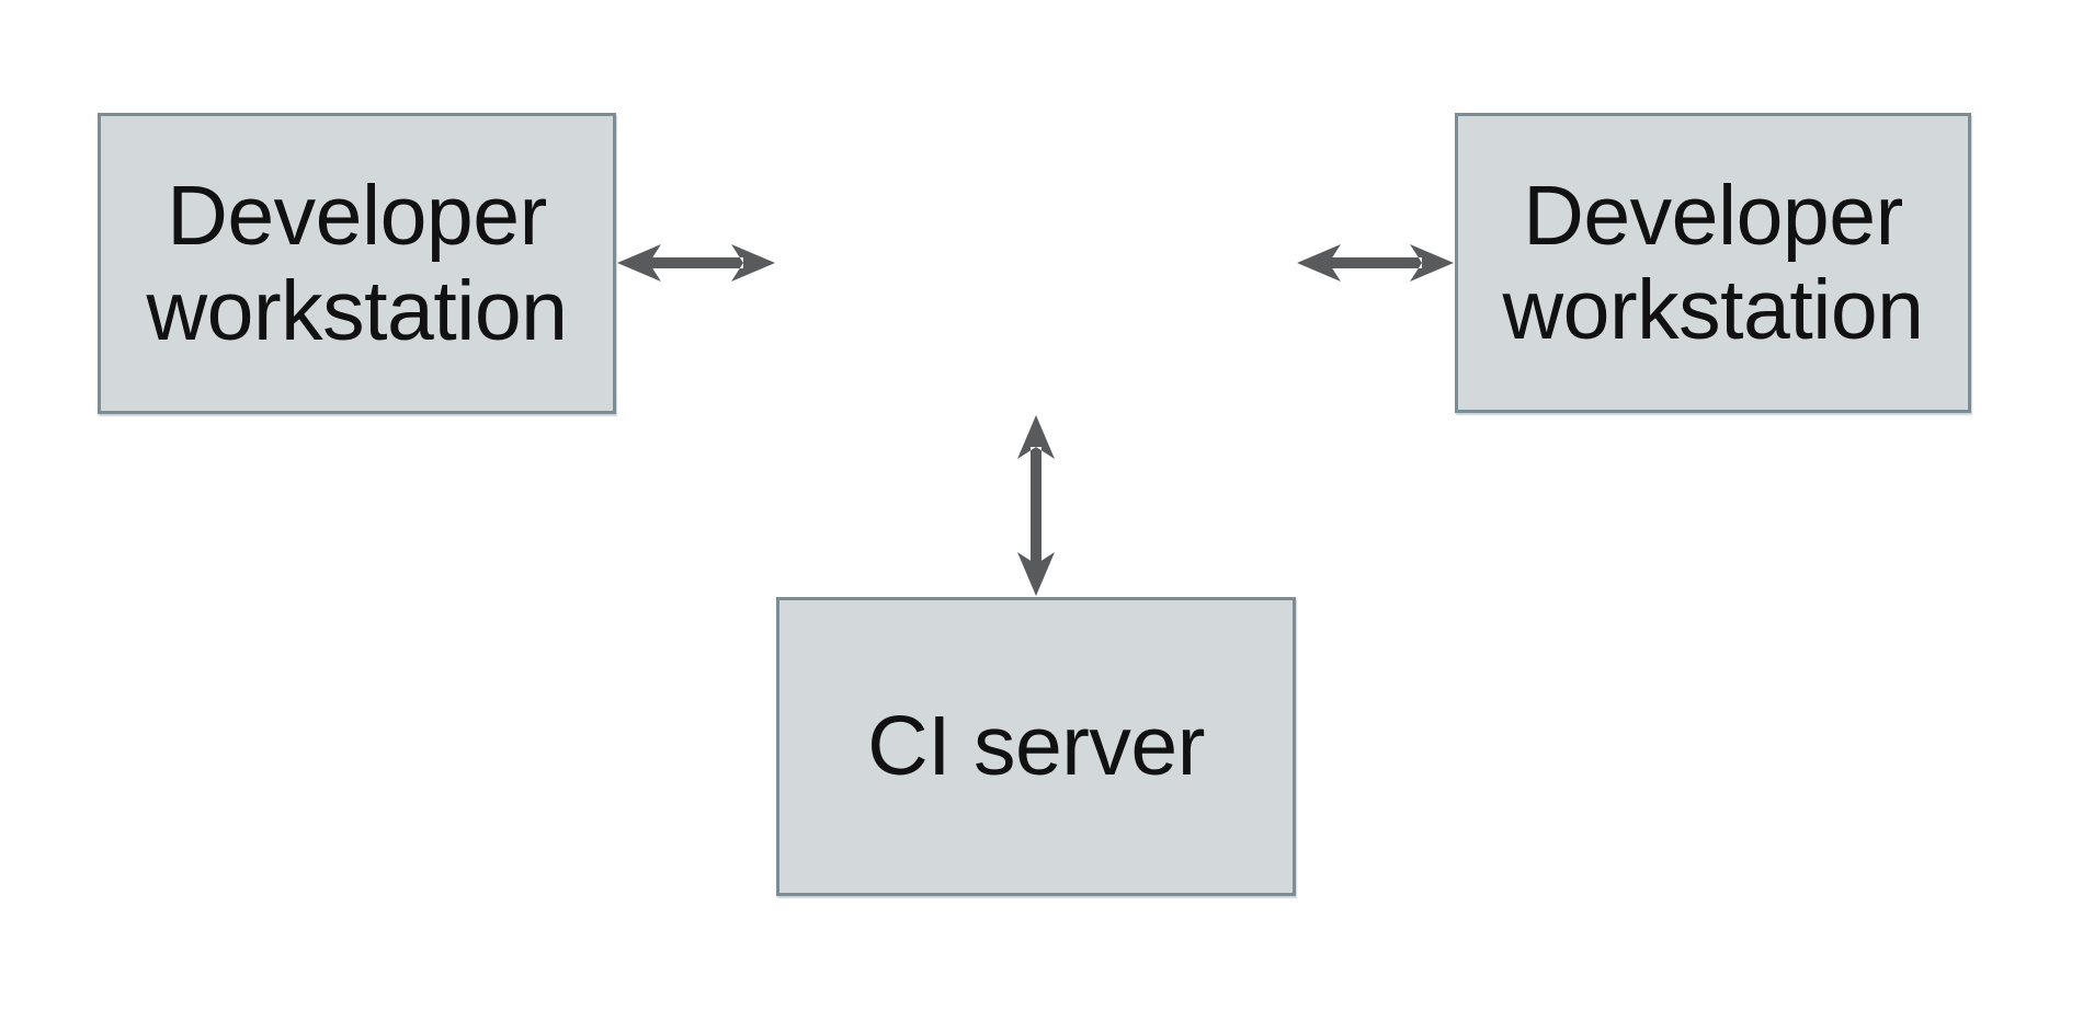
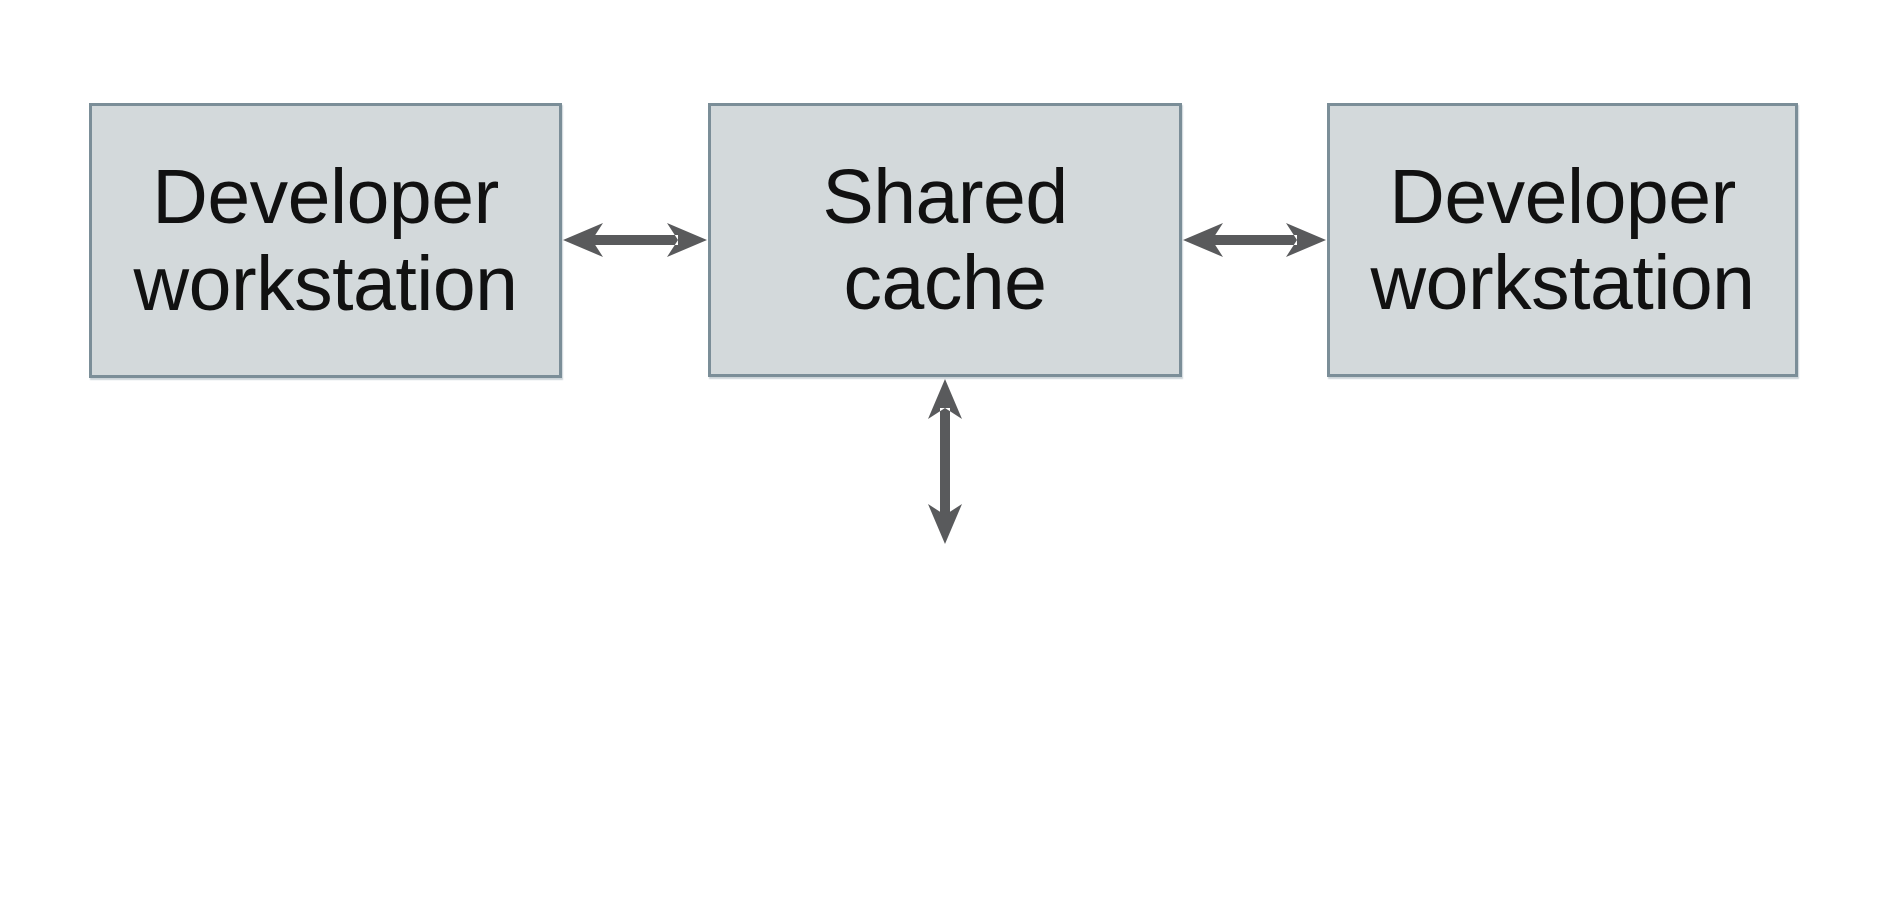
  Developer
  workstation
+ Shared
+ cache
  Developer
  workstation
- CI server
